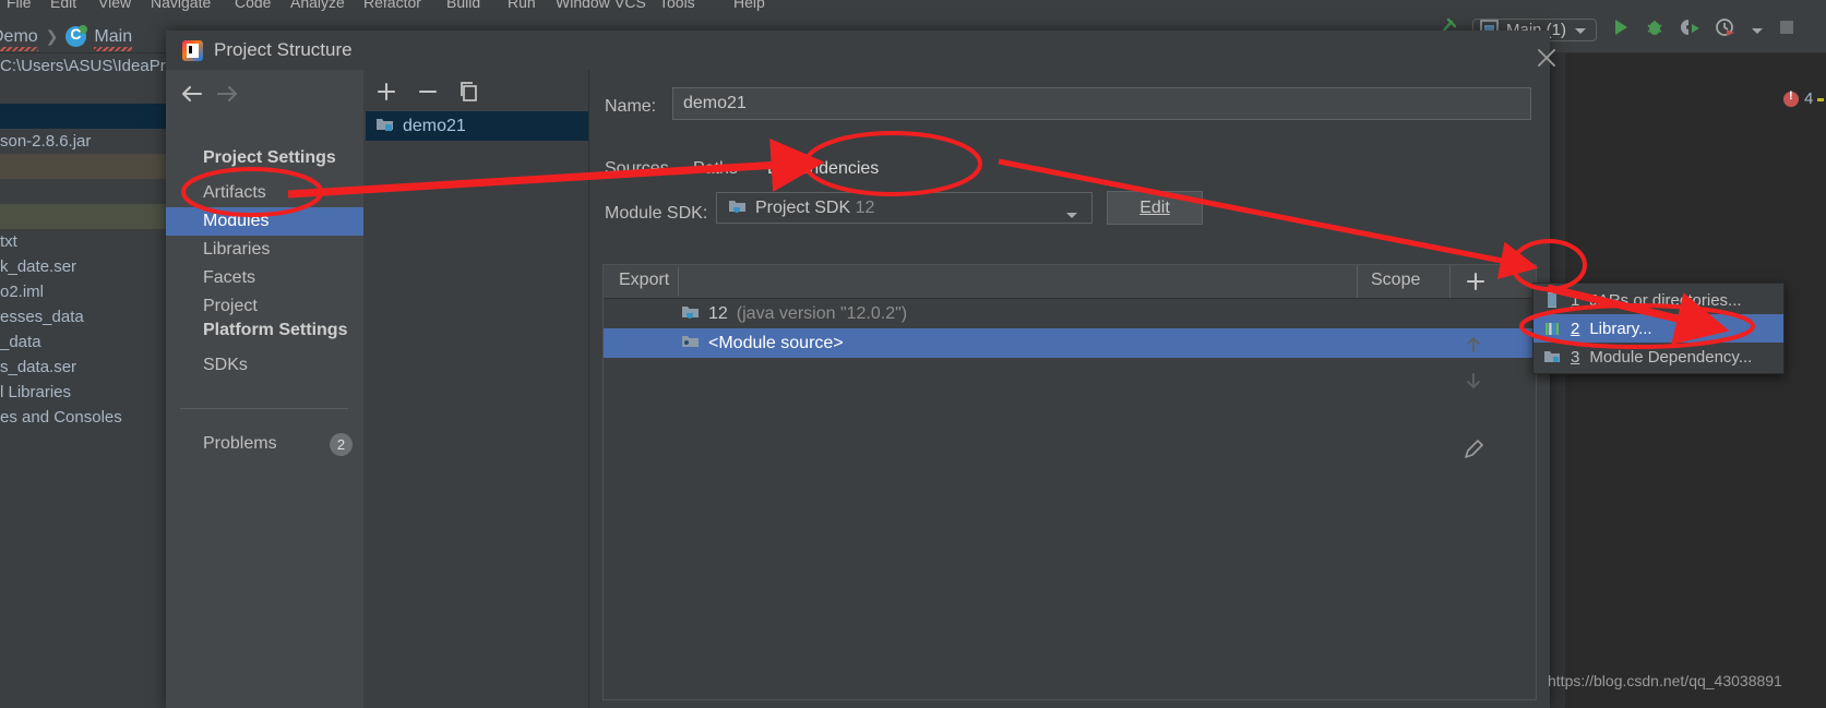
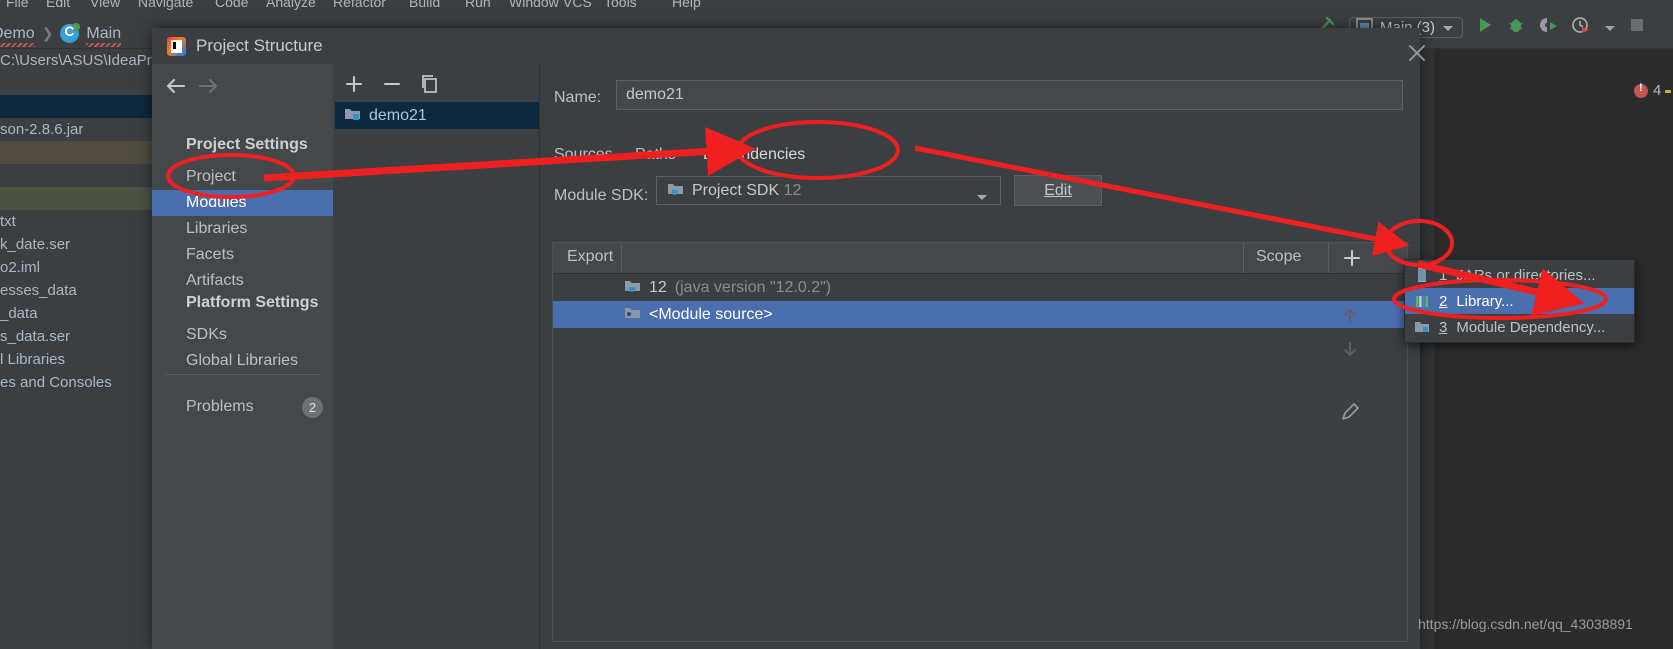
  File
  Edit
  View
  Navigate
  Code
  Analyze
  Refactor
  Build
  Run
  Window
  VCS
  Tools
  Help
  emo
  ❯
  Main
  C:\Users\ASUS\IdeaPr
  son-2.8.6.jar
  txt
  k_date.ser
  o2.iml
  esses_data
  _data
  s_data.ser
  l Libraries
  es and Consoles
  4
- Main (1)
+ Main (3)
  Project Structure
  Project Settings
- Artifacts
+ Project
  Modules
  Libraries
  Facets
- Project
+ Artifacts
  Platform Settings
  SDKs
+ Global Libraries
  Problems
  2
  demo21
  Name:
  demo21
  Sourc
  epndencies
  Module SDK:
  Project SDK 12
  Edit
  Export
  Scope
  12
  (java version "12.0.2")
  <Module source>
  1
  s or directories...
  2
  Library...
  3
  Module Dependency...
  https://blog.csdn.net/qq_43038891
